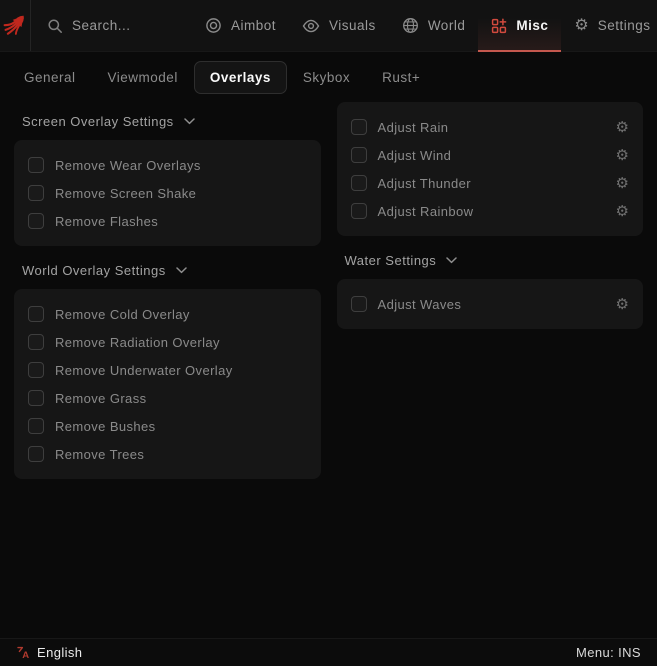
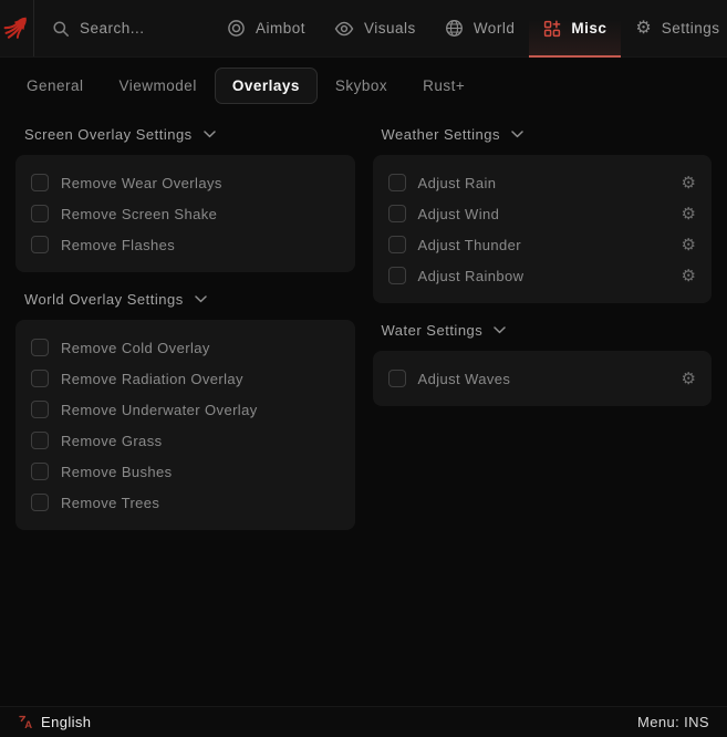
  Search...
  Aimbot
  Visuals
  World
  Misc
  ⚙
  Settings
  General
  Viewmodel
  Overlays
  Skybox
  Rust+
  Screen Overlay Settings
  Remove Wear Overlays
  Remove Screen Shake
  Remove Flashes
  World Overlay Settings
  Remove Cold Overlay
  Remove Radiation Overlay
  Remove Underwater Overlay
  Remove Grass
  Remove Bushes
  Remove Trees
+ Weather Settings
  Adjust Rain
  ⚙
  Adjust Wind
  ⚙
  Adjust Thunder
  ⚙
  Adjust Rainbow
  ⚙
  Water Settings
  Adjust Waves
  ⚙
  A
  English
  Menu: INS
